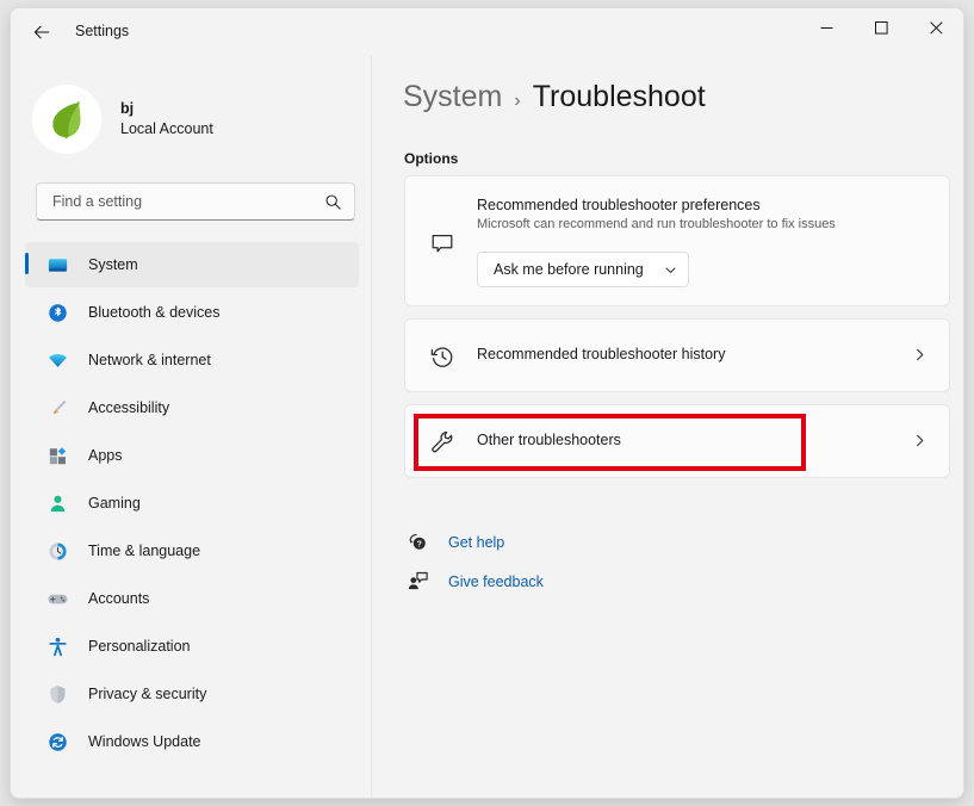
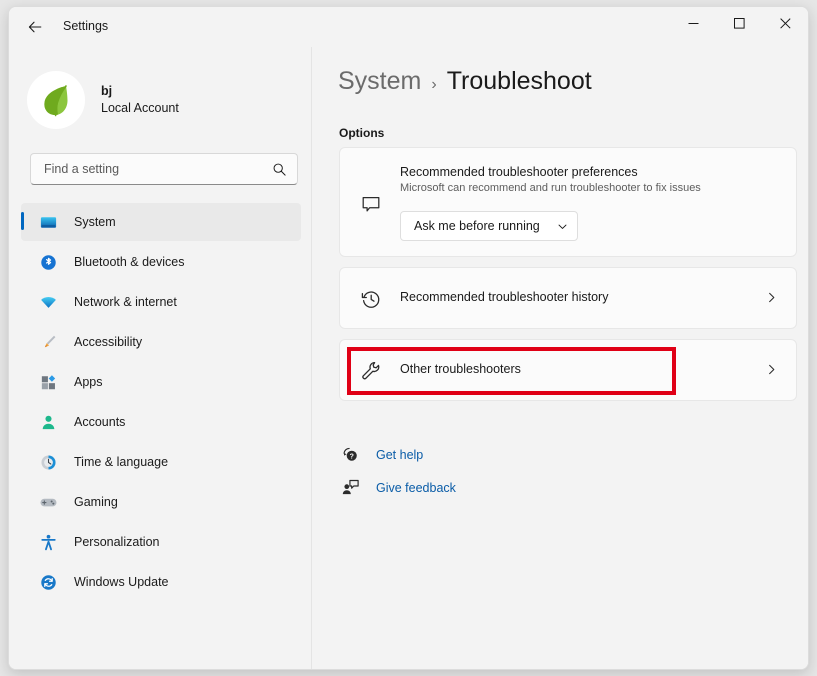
  Settings
  bj
  Local Account
  Find a setting
  System
  Bluetooth & devices
  Network & internet
  Accessibility
  Apps
- Gaming
+ Accounts
  Time & language
- Accounts
+ Gaming
  Personalization
- Privacy & security
  Windows Update
  System
  ›
  Troubleshoot
  Options
  Recommended troubleshooter preferences
  Microsoft can recommend and run troubleshooter to fix issues
  Ask me before running
  Recommended troubleshooter history
  Other troubleshooters
  Get help
  Give feedback
